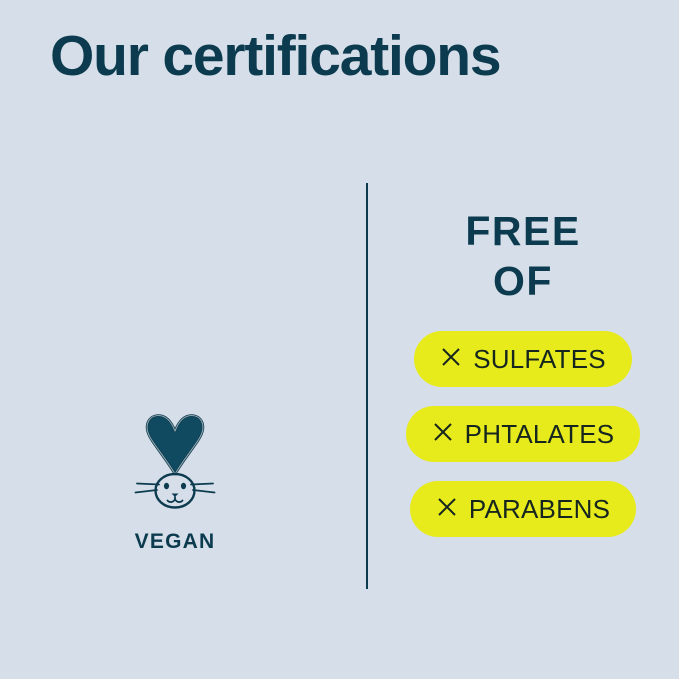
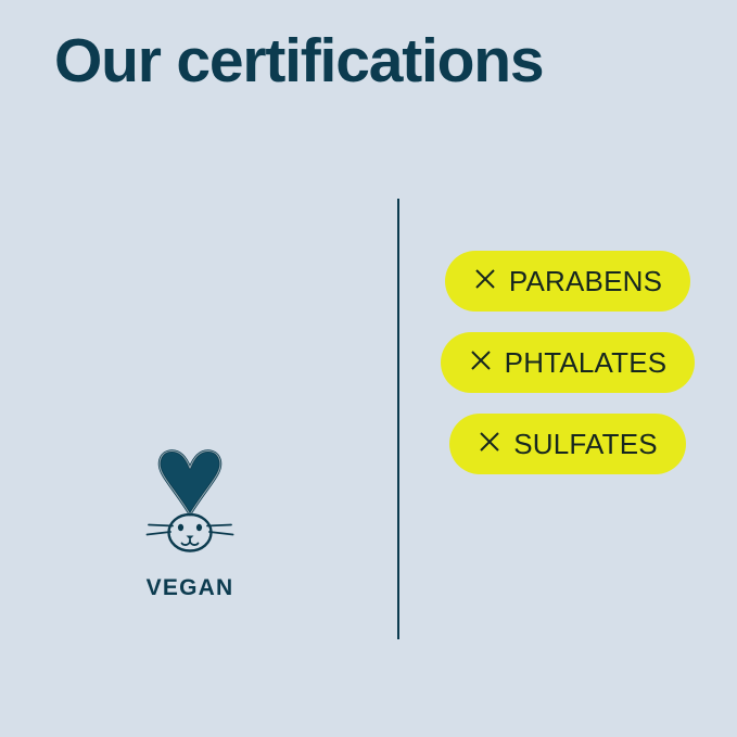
  Our certifications
  VEGAN
- FREE
- OF
- SULFATES
+ PARABENS
  PHTALATES
- PARABENS
+ SULFATES
